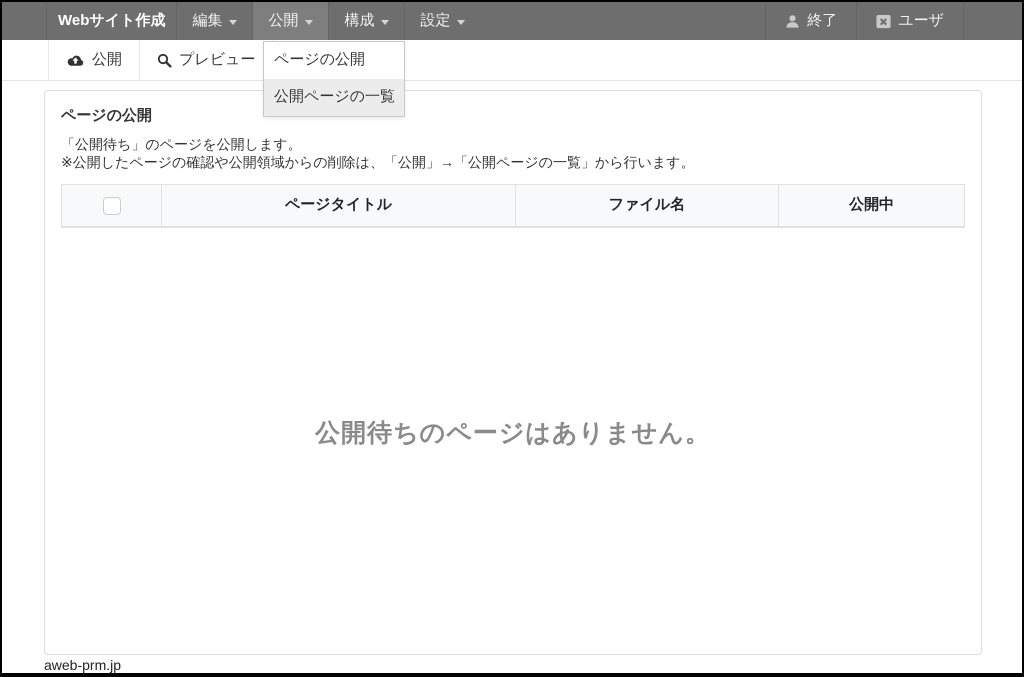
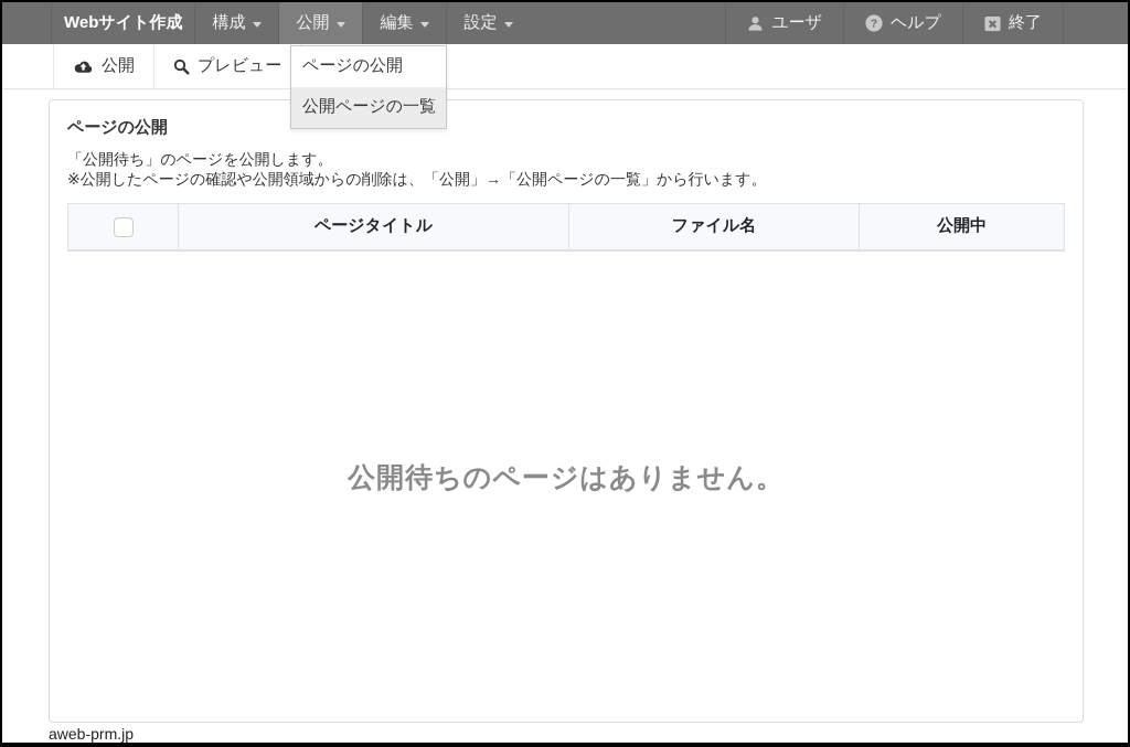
  Webサイト作成
- 編集
+ 構成
  公開
- 構成
+ 編集
  設定
- 終了
+ ユーザ
+ ?
+ ヘルプ
- ユーザ
+ 終了
  公開
  プレビュー
  ページの公開
  公開ページの一覧
  ページの公開
  「公開待ち」のページを公開します。
  ※公開したページの確認や公開領域からの削除は、「公開」→「公開ページの一覧」から行います。
  ページタイトル
  ファイル名
  公開中
  公開待ちのページはありません。
  aweb-prm.jp
